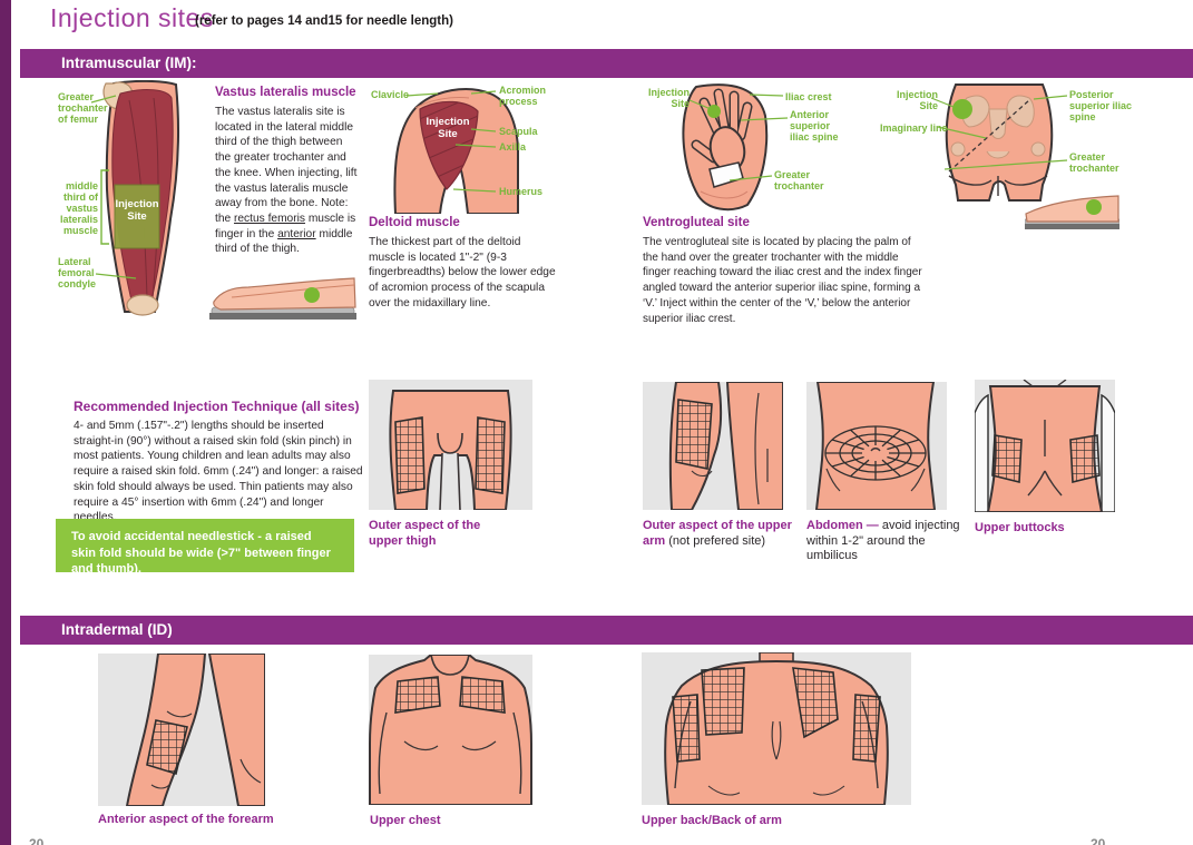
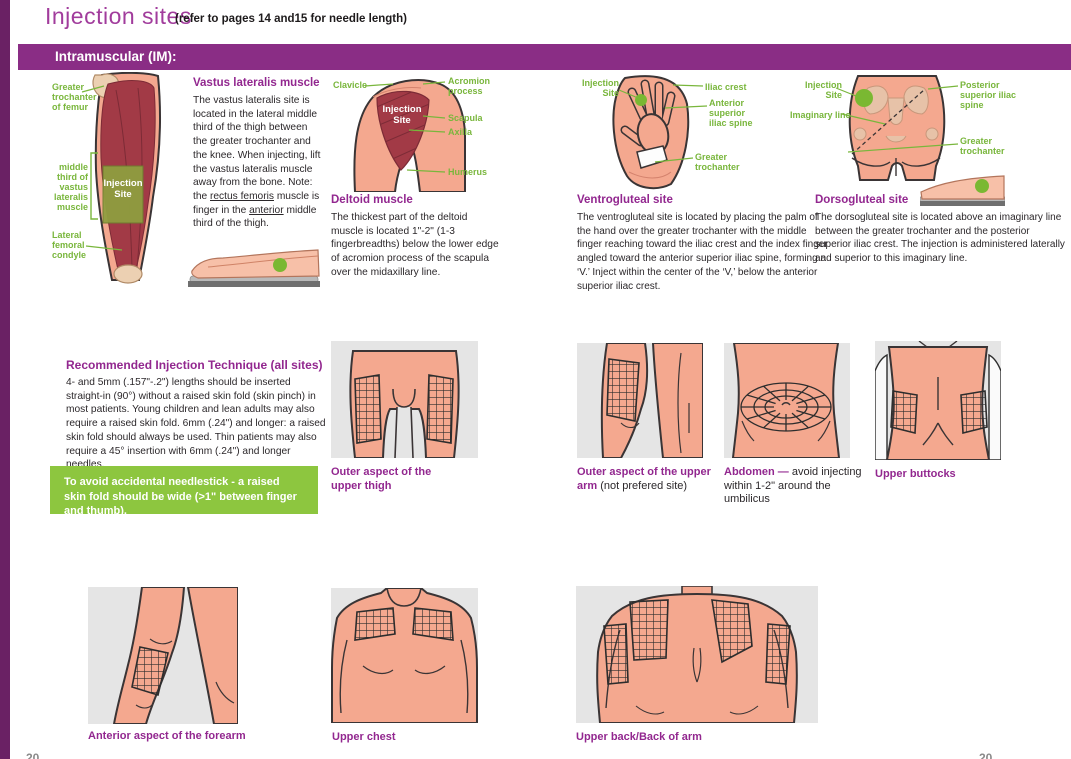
  Injection sites
  (refer to pages 14 and15 for needle length)
  Intramuscular (IM):
  Greater trochanter of femur
  middle third of vastus lateralis muscle
  Lateral femoral condyle
  Injection Site
  Vastus lateralis muscle
  The vastus lateralis site is located in the lateral middle third of the thigh between the greater trochanter and the knee. When injecting, lift the vastus lateralis muscle away from the bone. Note: the rectus femoris muscle is finger in the anterior middle third of the thigh.
  Clavicle
  Acromion process
  Scapula
  Axilla
  Humerus
  Injection Site
  Deltoid muscle
- The thickest part of the deltoid muscle is located 1"-2" (9-3 fingerbreadths) below the lower edge of acromion process of the scapula over the midaxillary line.
+ The thickest part of the deltoid muscle is located 1"-2" (1-3 fingerbreadths) below the lower edge of acromion process of the scapula over the midaxillary line.
  Injection Site
  Iliac crest
  Anterior superior iliac spine
  Greater trochanter
  Ventrogluteal site
  The ventrogluteal site is located by placing the palm of the hand over the greater trochanter with the middle finger reaching toward the iliac crest and the index finger angled toward the anterior superior iliac spine, forming a ‘V.’ Inject within the center of the ‘V,’ below the anterior superior iliac crest.
  Injection Site
  Imaginary line
  Posterior superior iliac spine
  Greater trochanter
+ Dorsogluteal site
+ The dorsogluteal site is located above an imaginary line between the greater trochanter and the posterior superior iliac crest. The injection is administered laterally and superior to this imaginary line.
  Recommended Injection Technique (all sites)
  4- and 5mm (.157"-.2") lengths should be inserted straight-in (90°) without a raised skin fold (skin pinch) in most patients. Young children and lean adults may also require a raised skin fold. 6mm (.24") and longer: a raised skin fold should always be used. Thin patients may also require a 45° insertion with 6mm (.24") and longer needles.
- To avoid accidental needlestick - a raised skin fold should be wide (>7" between finger and thumb).
+ To avoid accidental needlestick - a raised skin fold should be wide (>1" between finger and thumb).
  Outer aspect of the upper thigh
  Outer aspect of the upper arm (not prefered site)
  Abdomen — avoid injecting within 1-2" around the umbilicus
  Upper buttocks
- Intradermal (ID)
  Anterior aspect of the forearm
  Upper chest
  Upper back/Back of arm
  20
  20
